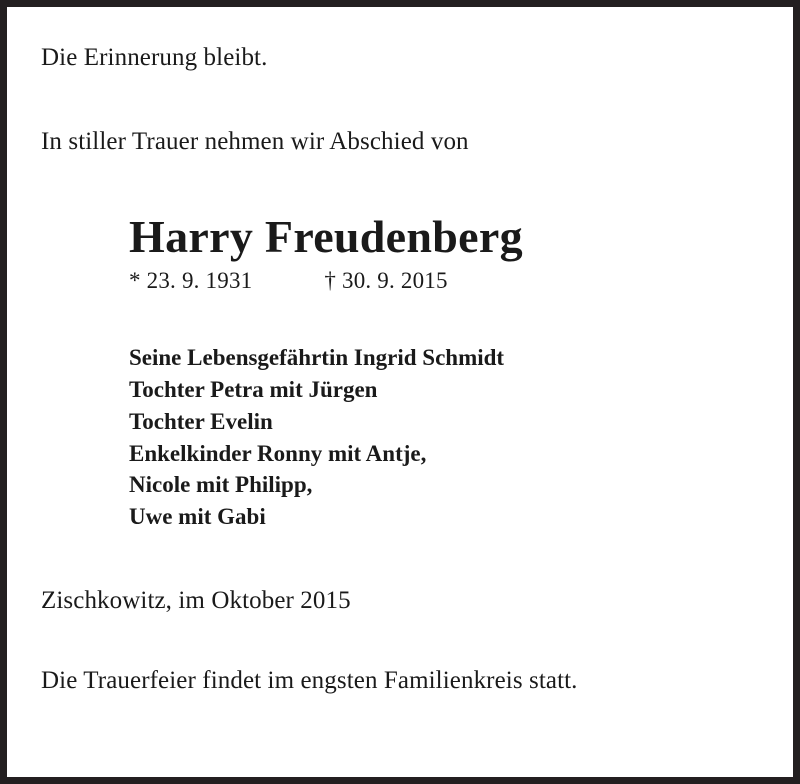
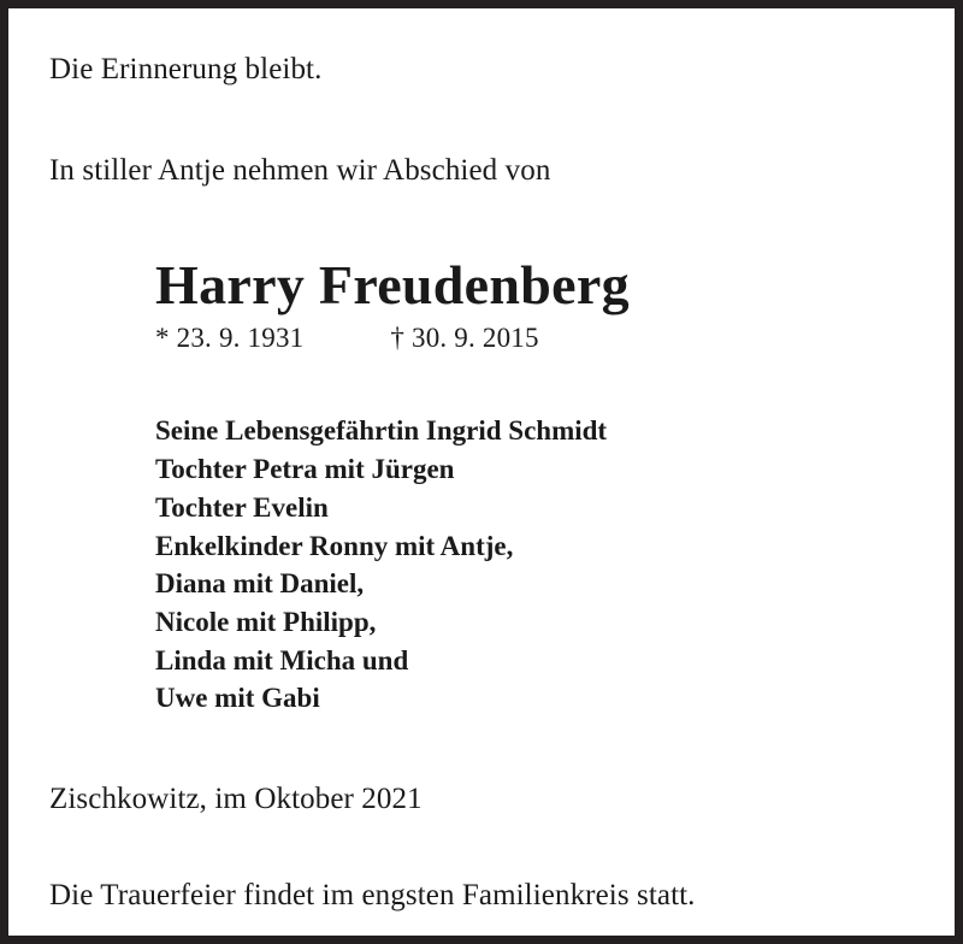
  Die Erinnerung bleibt.
- In stiller Trauer nehmen wir Abschied von
+ In stiller Antje nehmen wir Abschied von
  Harry Freudenberg
  * 23. 9. 1931
  † 30. 9. 2015
  Seine Lebensgefährtin Ingrid Schmidt
  Tochter Petra mit Jürgen
  Tochter Evelin
  Enkelkinder Ronny mit Antje,
+ Diana mit Daniel,
  Nicole mit Philipp,
+ Linda mit Micha und
  Uwe mit Gabi
- Zischkowitz, im Oktober 2015
+ Zischkowitz, im Oktober 2021
  Die Trauerfeier findet im engsten Familienkreis statt.
